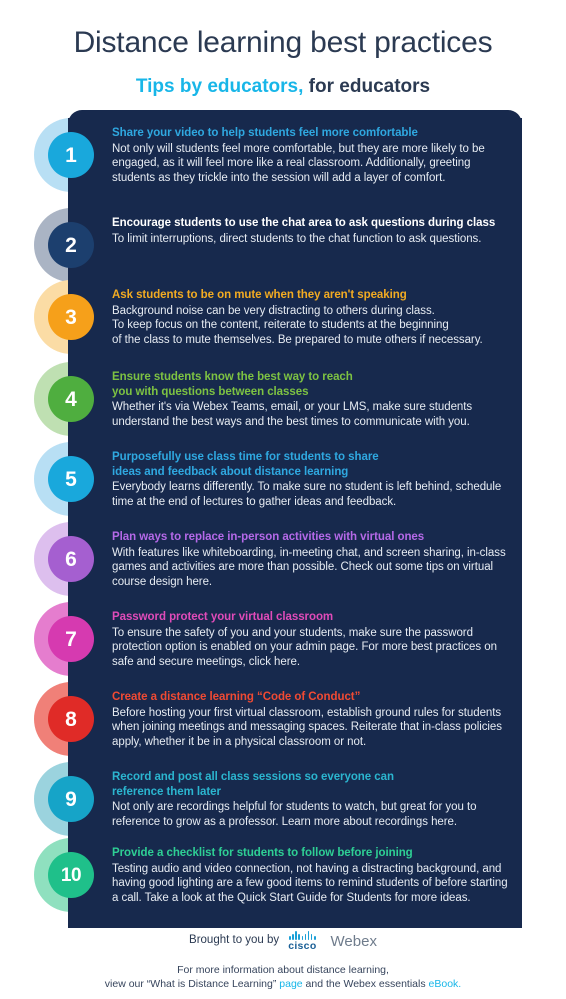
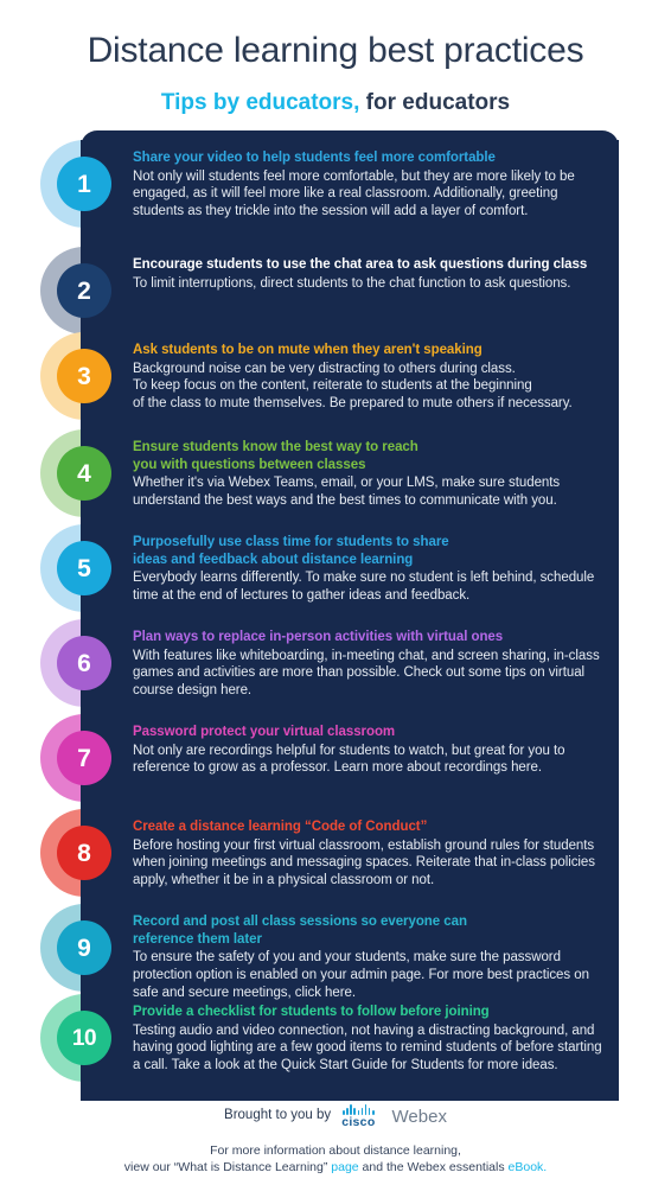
  Distance learning best practices
  Tips by educators, for educators
  1
  Share your video to help students feel more comfortable
  Not only will students feel more comfortable, but they are more likely to be engaged, as it will feel more like a real classroom. Additionally, greeting students as they trickle into the session will add a layer of comfort.
  2
  Encourage students to use the chat area to ask questions during class
  To limit interruptions, direct students to the chat function to ask questions.
  3
  Ask students to be on mute when they aren't speaking
  Background noise can be very distracting to others during class.
  To keep focus on the content, reiterate to students at the beginning
  of the class to mute themselves. Be prepared to mute others if necessary.
  4
  Ensure students know the best way to reach
  you with questions between classes
  Whether it's via Webex Teams, email, or your LMS, make sure students understand the best ways and the best times to communicate with you.
  5
  Purposefully use class time for students to share
  ideas and feedback about distance learning
  Everybody learns differently. To make sure no student is left behind, schedule time at the end of lectures to gather ideas and feedback.
  6
  Plan ways to replace in-person activities with virtual ones
  With features like whiteboarding, in-meeting chat, and screen sharing, in-class games and activities are more than possible. Check out some tips on virtual course design here.
  7
  Password protect your virtual classroom
- To ensure the safety of you and your students, make sure the password protection option is enabled on your admin page. For more best practices on safe and secure meetings, click here.
+ Not only are recordings helpful for students to watch, but great for you to reference to grow as a professor. Learn more about recordings here.
  8
  Create a distance learning “Code of Conduct”
  Before hosting your first virtual classroom, establish ground rules for students when joining meetings and messaging spaces. Reiterate that in-class policies apply, whether it be in a physical classroom or not.
  9
  Record and post all class sessions so everyone can
  reference them later
- Not only are recordings helpful for students to watch, but great for you to reference to grow as a professor. Learn more about recordings here.
+ To ensure the safety of you and your students, make sure the password protection option is enabled on your admin page. For more best practices on safe and secure meetings, click here.
  10
  Provide a checklist for students to follow before joining
  Testing audio and video connection, not having a distracting background, and having good lighting are a few good items to remind students of before starting a call. Take a look at the Quick Start Guide for Students for more ideas.
  Brought to you by
  cisco
  Webex
  For more information about distance learning,
  view our “What is Distance Learning” page and the Webex essentials eBook.
